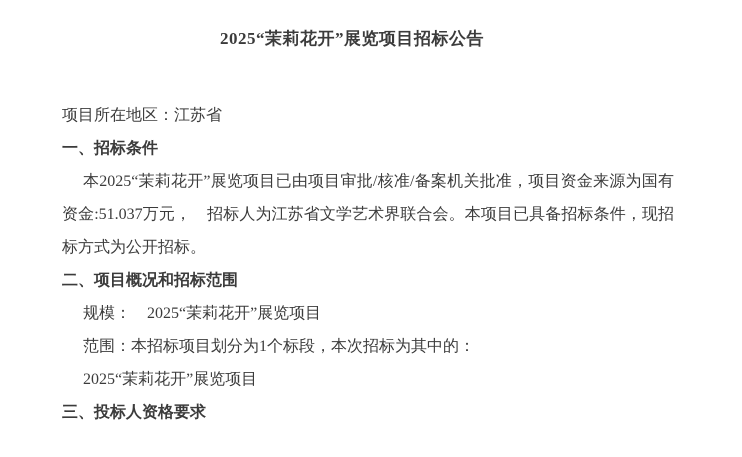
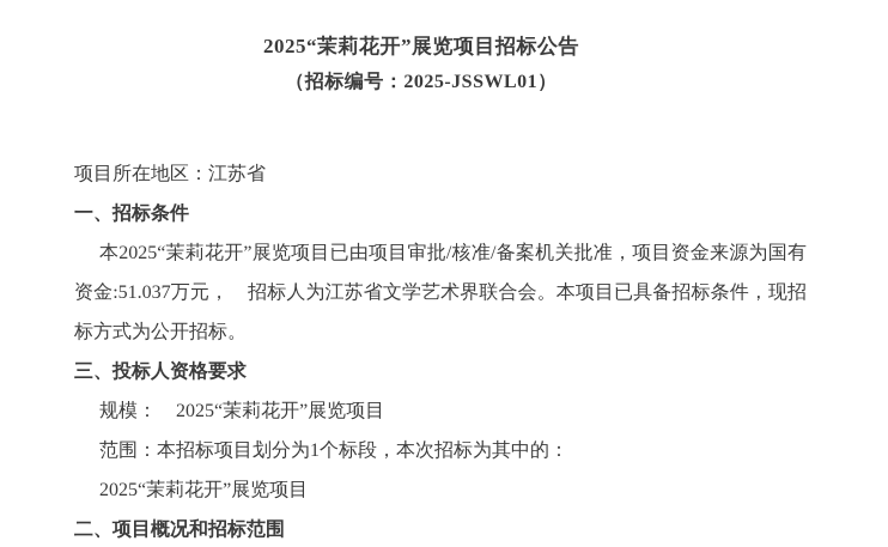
  2025“茉莉花开”展览项目招标公告
+ （招标编号：2025-JSSWL01）
  项目所在地区：江苏省
  一、招标条件
  本2025“茉莉花开”展览项目已由项目审批/核准/备案机关批准，项目资金来源为国有资金:51.037万元， 招标人为江苏省文学艺术界联合会。本项目已具备招标条件，现招标方式为公开招标。
- 二、项目概况和招标范围
+ 三、投标人资格要求
  规模： 2025“茉莉花开”展览项目
  范围：本招标项目划分为1个标段，本次招标为其中的：
  2025“茉莉花开”展览项目
- 三、投标人资格要求
+ 二、项目概况和招标范围
